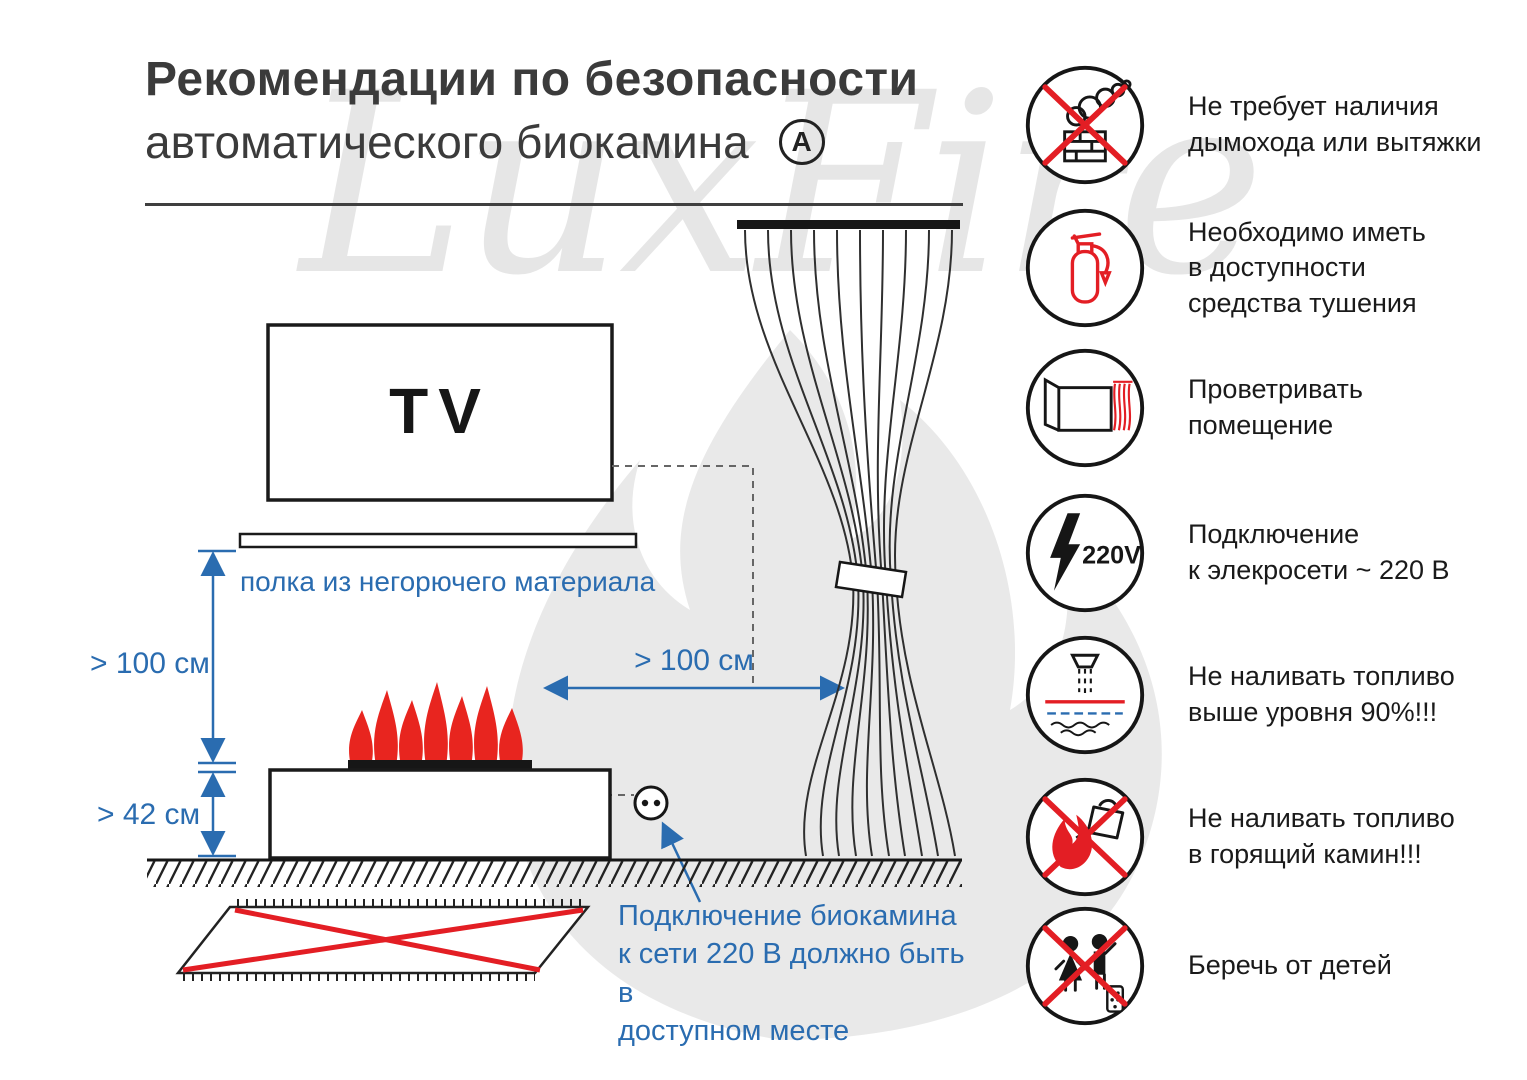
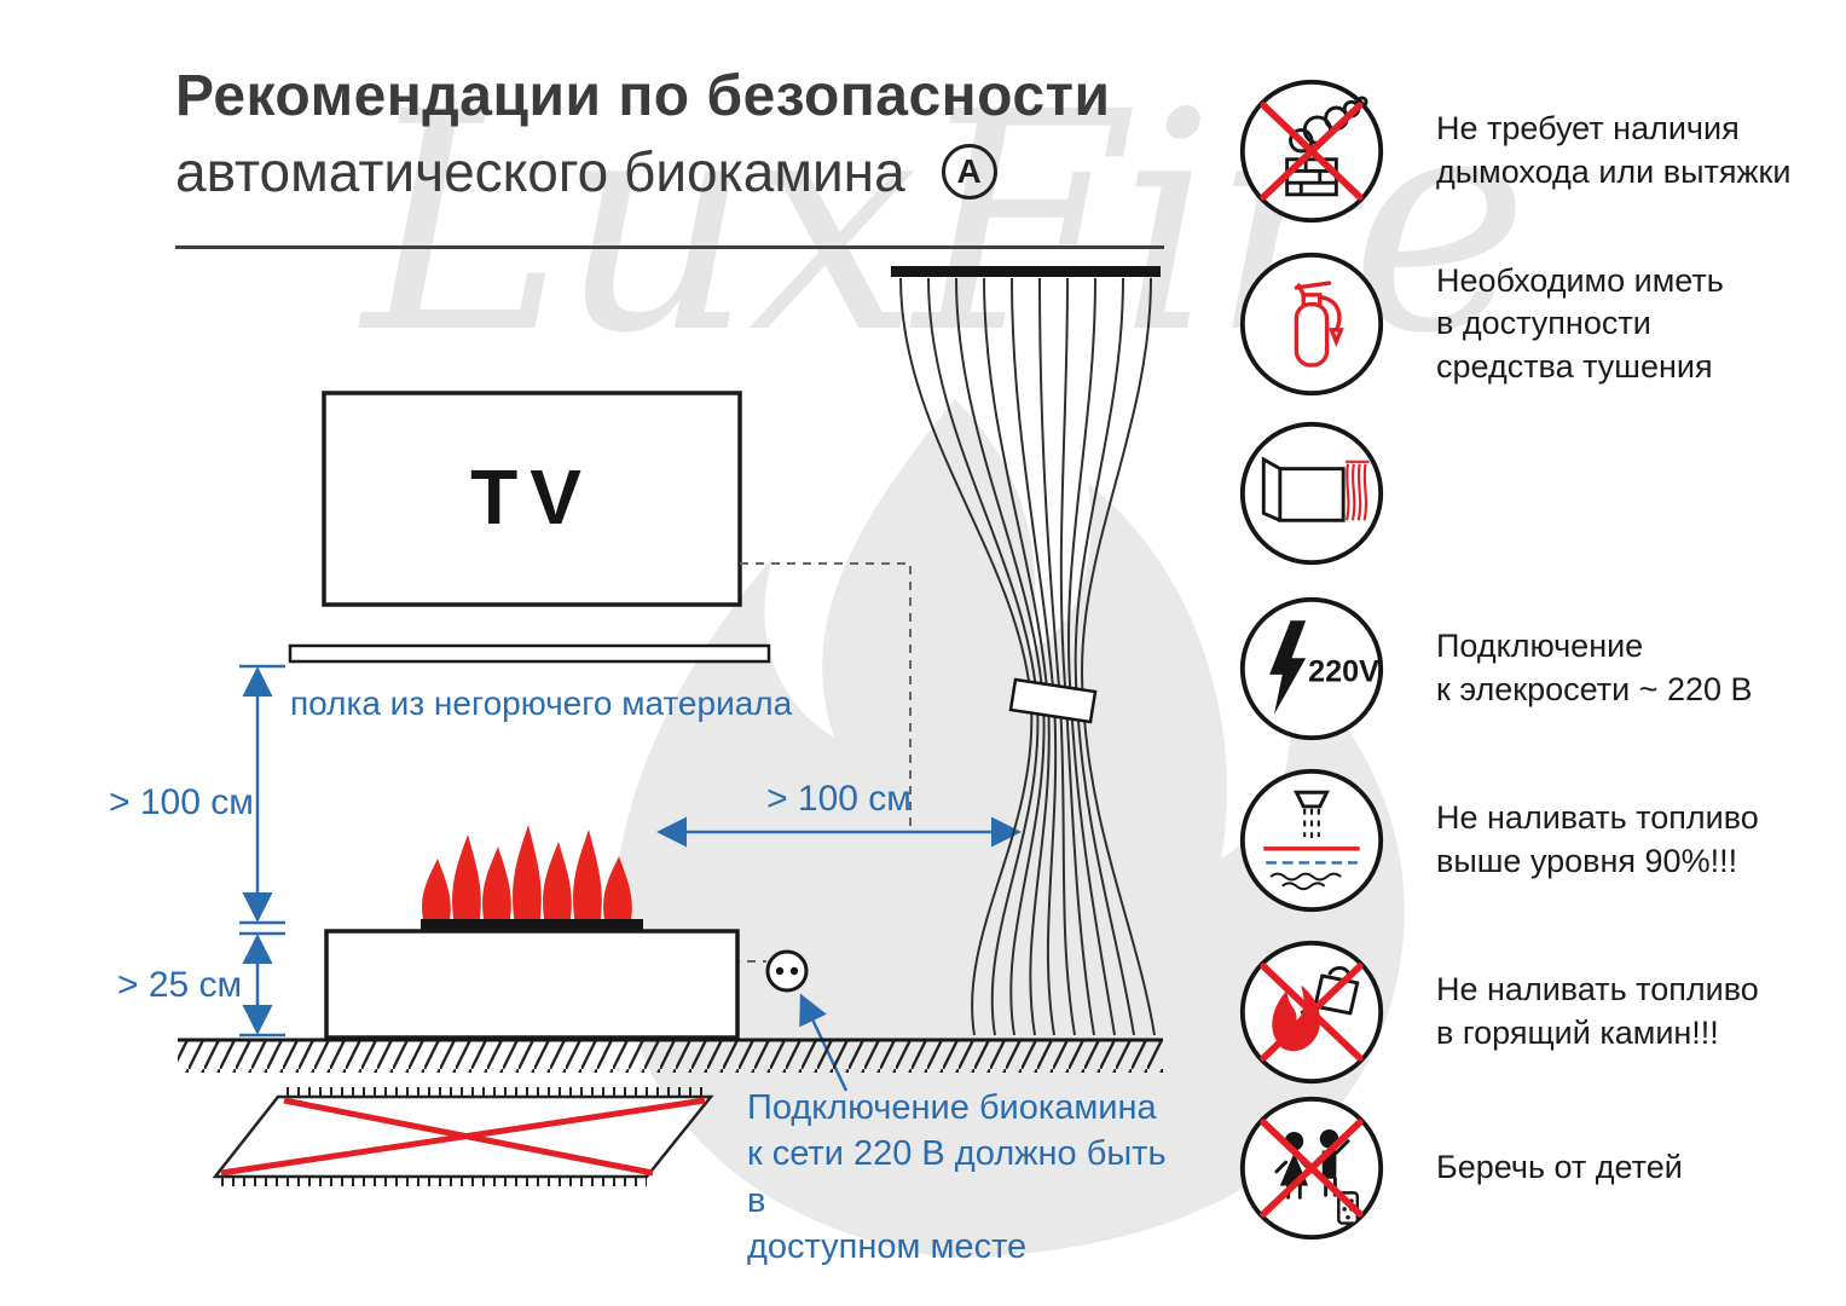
  LuxFire
  Рекомендации по безопасности
  автоматического биокамина
  A
  TV
  полка из негорючего материала
  > 100 см
- > 42 см
+ > 25 см
  > 100 см
  Подключение биокамина
  к сети 220 В должно быть в
  доступном месте
  Не требует наличия
  дымохода или вытяжки
  Необходимо иметь
  в доступности
  средства тушения
- Проветривать
- помещение
  220V
  Подключение
  к элекросети ~ 220 В
  Не наливать топливо
  выше уровня 90%!!!
  Не наливать топливо
  в горящий камин!!!
  Беречь от детей
